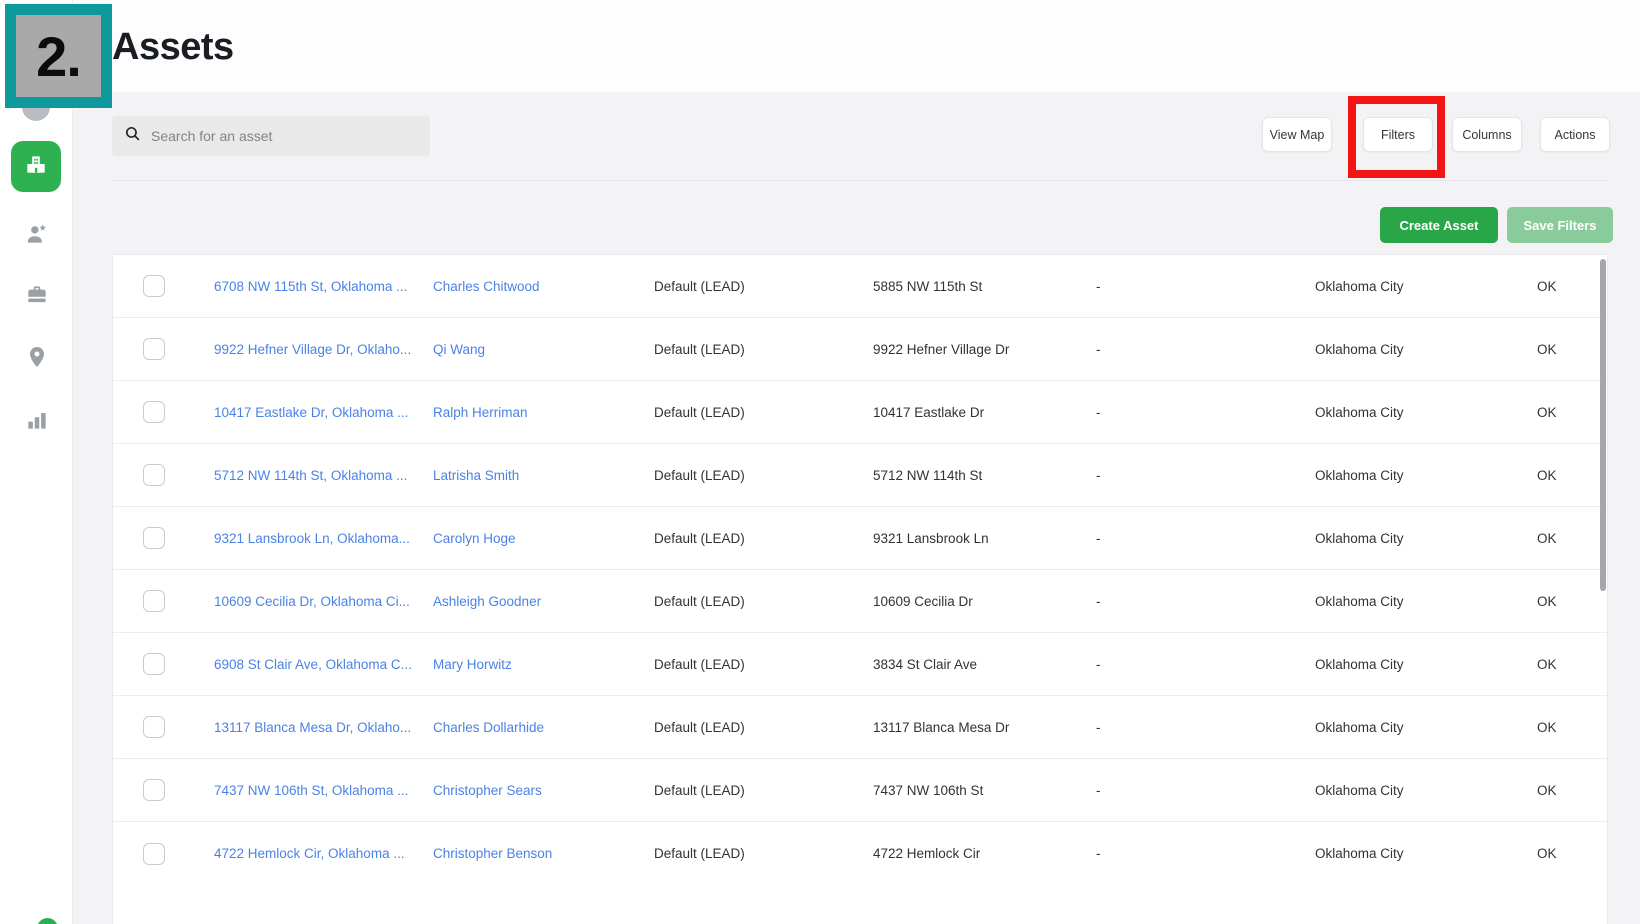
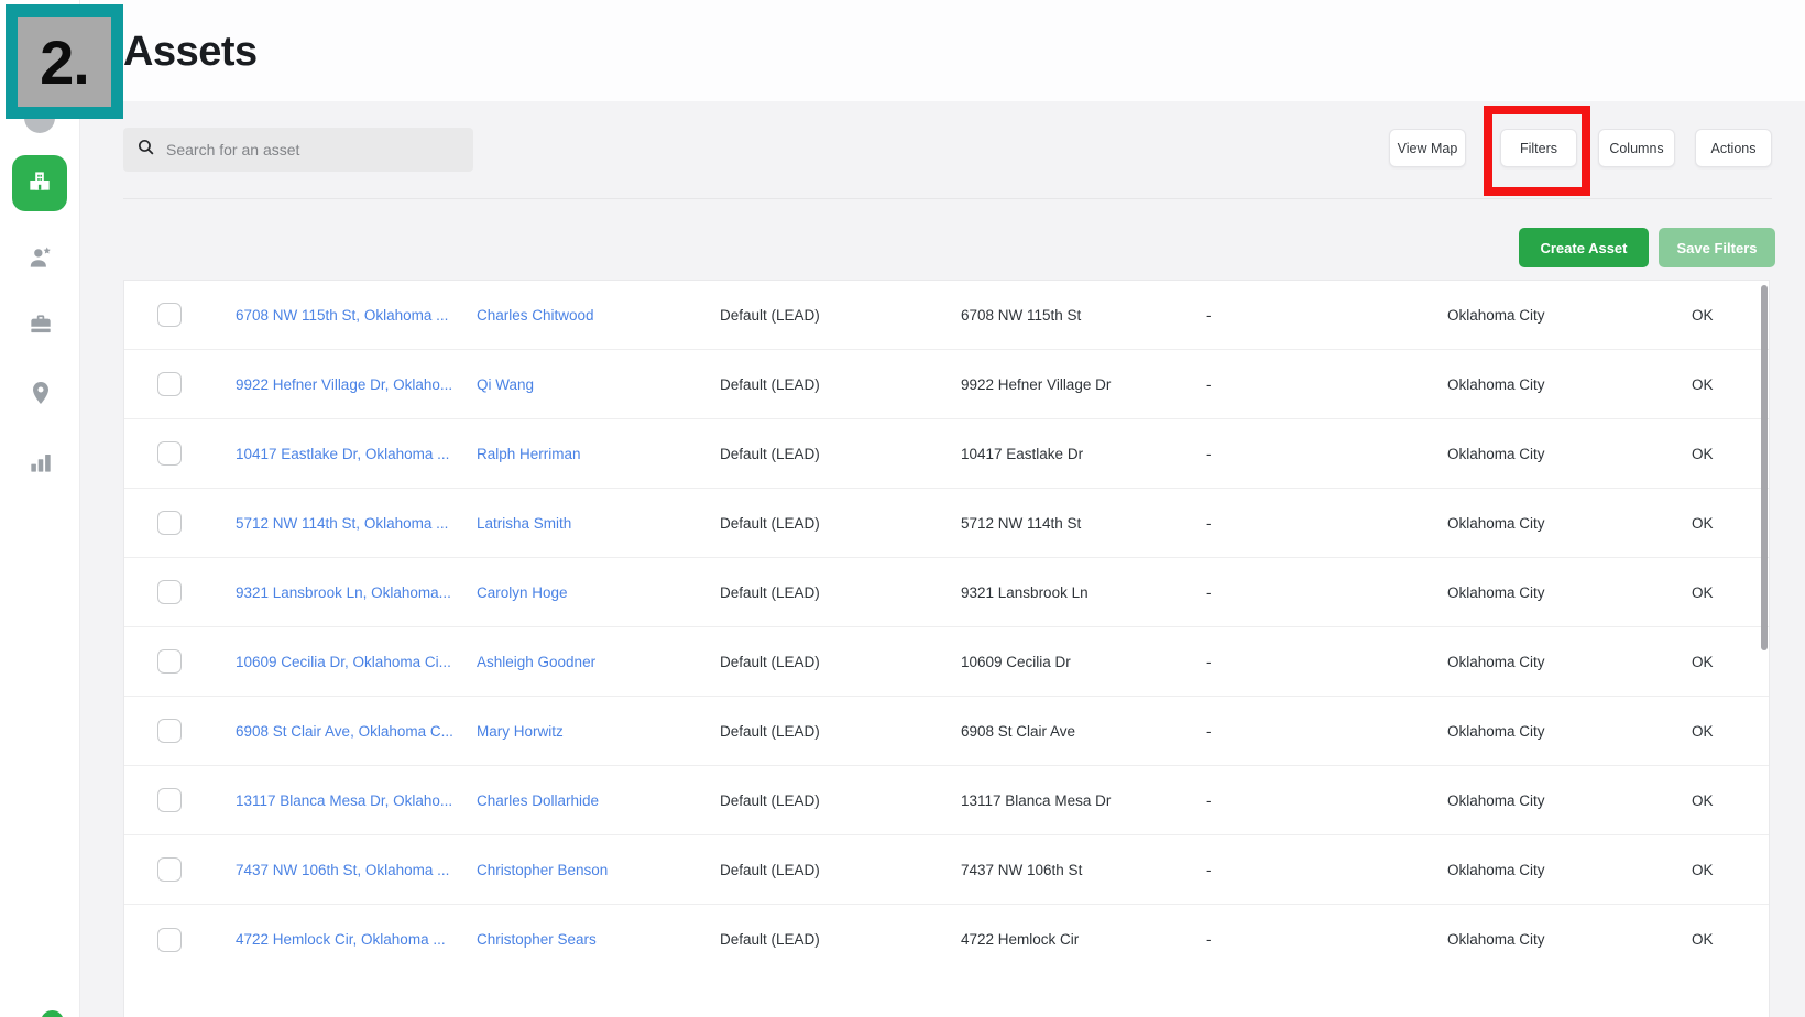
  Assets
  Search for an asset
  View Map
  Filters
  Columns
  Actions
  2.
  Create Asset
  Save Filters
  6708 NW 115th St, Oklahoma ...
  Charles Chitwood
  Default (LEAD)
- 5885 NW 115th St
+ 6708 NW 115th St
  -
  Oklahoma City
  OK
  9922 Hefner Village Dr, Oklaho...
  Qi Wang
  Default (LEAD)
  9922 Hefner Village Dr
  -
  Oklahoma City
  OK
  10417 Eastlake Dr, Oklahoma ...
  Ralph Herriman
  Default (LEAD)
  10417 Eastlake Dr
  -
  Oklahoma City
  OK
  5712 NW 114th St, Oklahoma ...
  Latrisha Smith
  Default (LEAD)
  5712 NW 114th St
  -
  Oklahoma City
  OK
  9321 Lansbrook Ln, Oklahoma...
  Carolyn Hoge
  Default (LEAD)
  9321 Lansbrook Ln
  -
  Oklahoma City
  OK
  10609 Cecilia Dr, Oklahoma Ci...
  Ashleigh Goodner
  Default (LEAD)
  10609 Cecilia Dr
  -
  Oklahoma City
  OK
  6908 St Clair Ave, Oklahoma C...
  Mary Horwitz
  Default (LEAD)
- 3834 St Clair Ave
+ 6908 St Clair Ave
  -
  Oklahoma City
  OK
  13117 Blanca Mesa Dr, Oklaho...
  Charles Dollarhide
  Default (LEAD)
  13117 Blanca Mesa Dr
  -
  Oklahoma City
  OK
  7437 NW 106th St, Oklahoma ...
- Christopher Sears
+ Christopher Benson
  Default (LEAD)
  7437 NW 106th St
  -
  Oklahoma City
  OK
  4722 Hemlock Cir, Oklahoma ...
- Christopher Benson
+ Christopher Sears
  Default (LEAD)
  4722 Hemlock Cir
  -
  Oklahoma City
  OK
